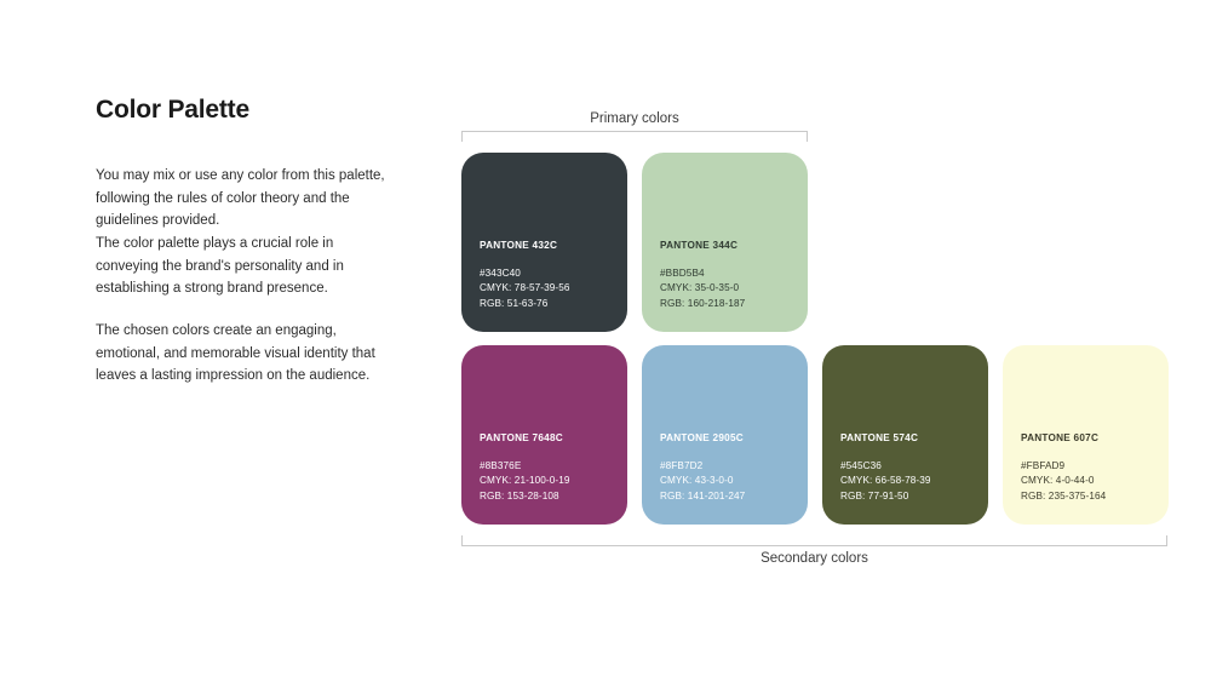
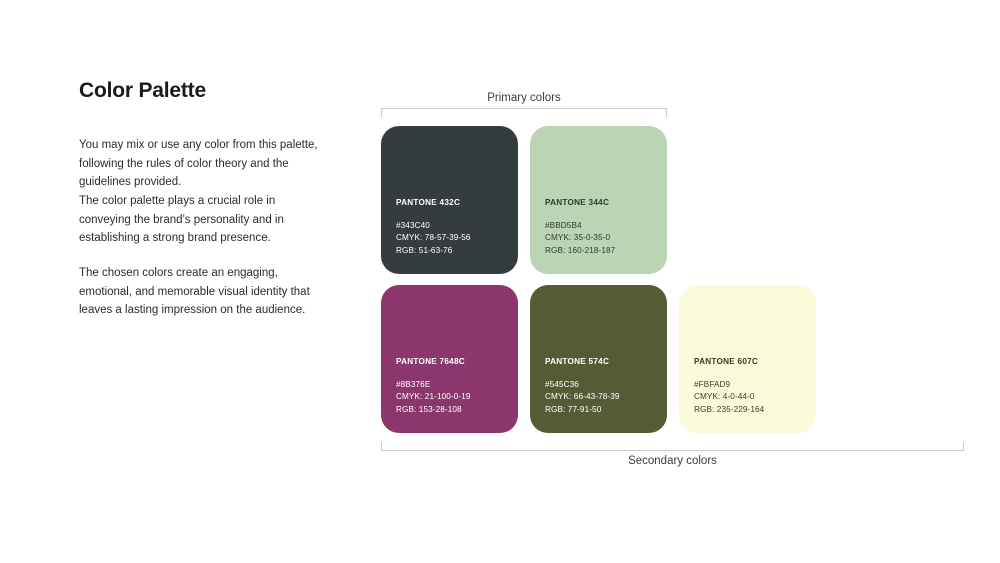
  Color Palette
  You may mix or use any color from this palette, following the rules of color theory and the guidelines provided.
  The color palette plays a crucial role in conveying the brand's personality and in establishing a strong brand presence.
  The chosen colors create an engaging, emotional, and memorable visual identity that leaves a lasting impression on the audience.
  Primary colors
  PANTONE 432C
  #343C40
  CMYK: 78-57-39-56
  RGB: 51-63-76
  PANTONE 344C
  #BBD5B4
  CMYK: 35-0-35-0
  RGB: 160-218-187
  PANTONE 7648C
  #8B376E
  CMYK: 21-100-0-19
  RGB: 153-28-108
- PANTONE 2905C
- #8FB7D2
- CMYK: 43-3-0-0
- RGB: 141-201-247
  PANTONE 574C
  #545C36
- CMYK: 66-58-78-39
+ CMYK: 66-43-78-39
  RGB: 77-91-50
  PANTONE 607C
  #FBFAD9
  CMYK: 4-0-44-0
- RGB: 235-375-164
+ RGB: 235-229-164
  Secondary colors
